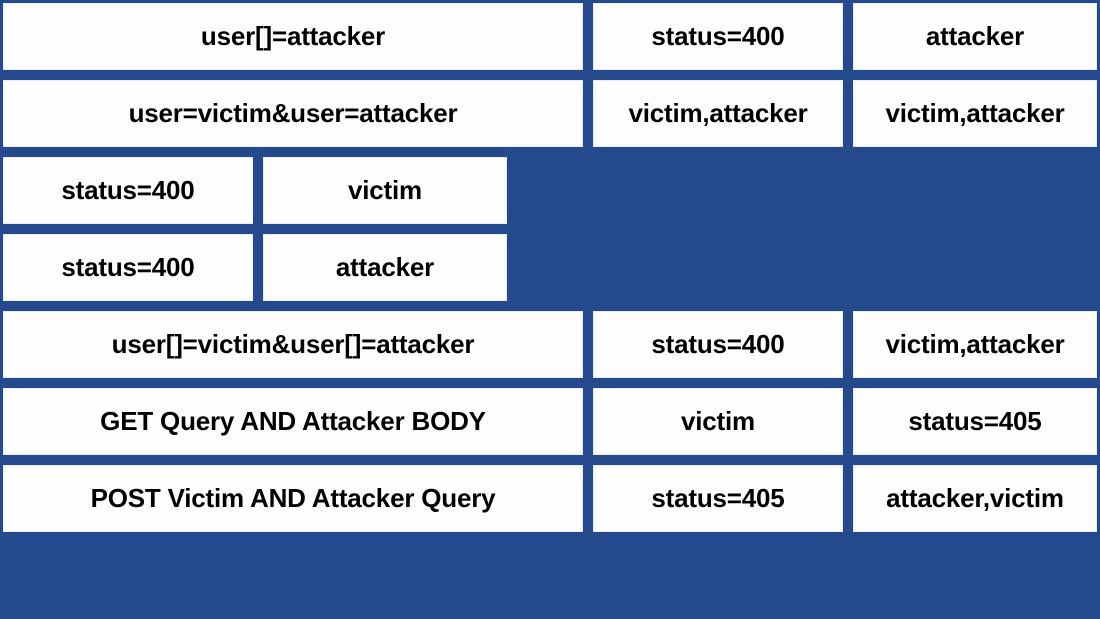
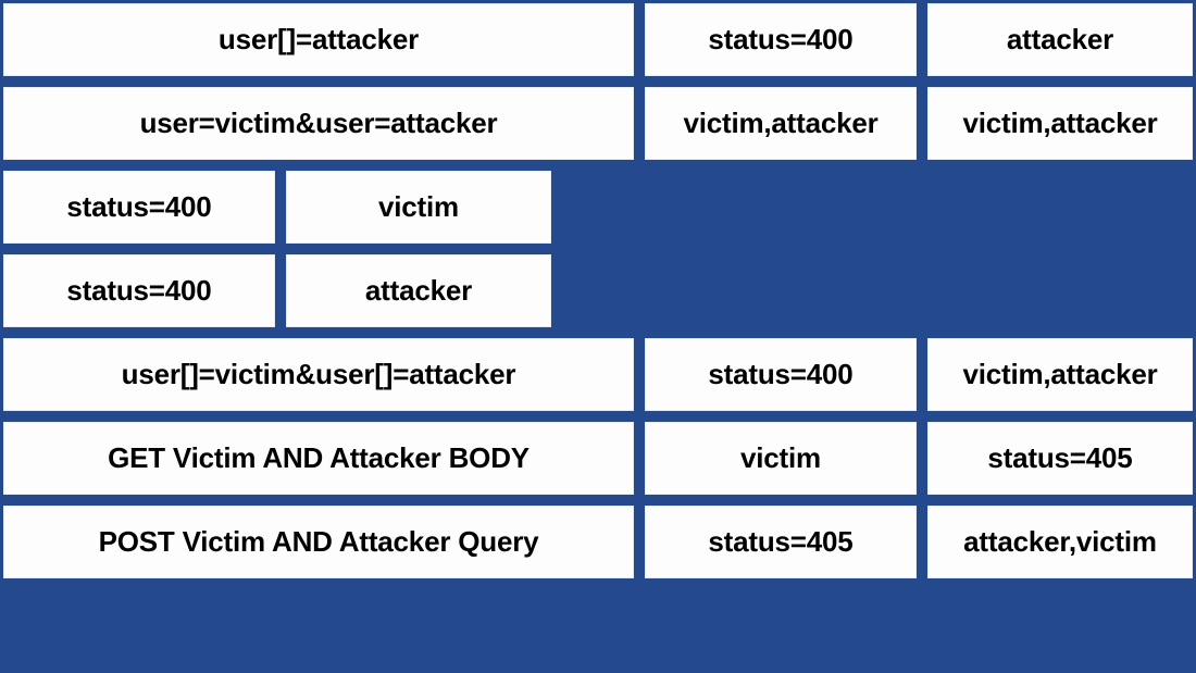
  user[]=attacker
  status=400
  attacker
  user=victim&user=attacker
  victim,attacker
  victim,attacker
  status=400
  victim
  status=400
  attacker
  user[]=victim&user[]=attacker
  status=400
  victim,attacker
- GET Query AND Attacker BODY
+ GET Victim AND Attacker BODY
  victim
  status=405
  POST Victim AND Attacker Query
  status=405
  attacker,victim
